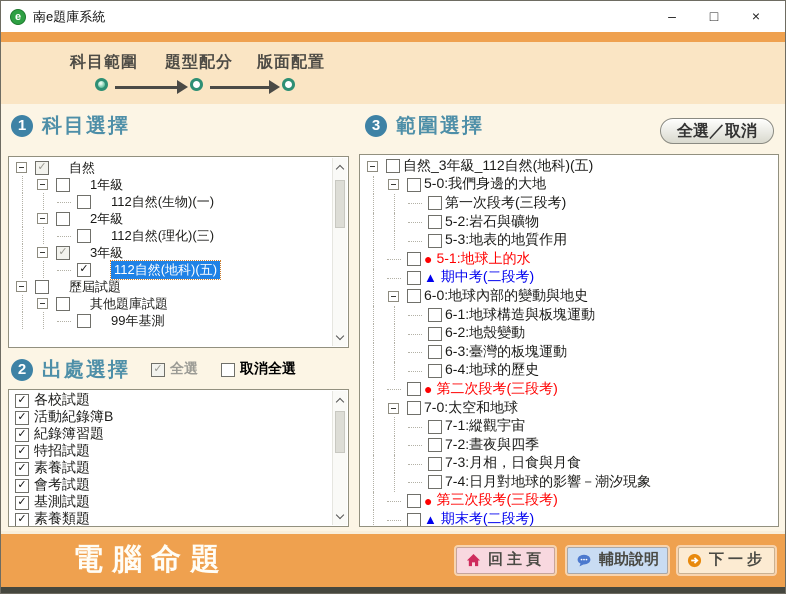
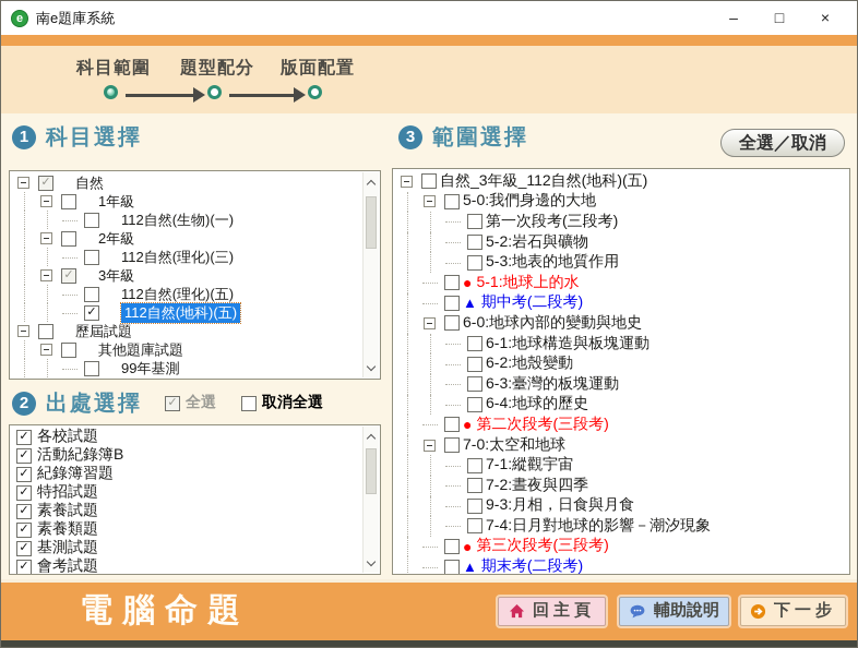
  e
  南e題庫系統
  –
  □
  ×
  科目範圍
  題型配分
  版面配置
  1
  科目選擇
  ✓
  自然
  1年級
  112自然(生物)(一)
  2年級
  112自然(理化)(三)
  ✓
  3年級
+ 112自然(理化)(五)
  ✓
  112自然(地科)(五)
  歷屆試題
  其他題庫試題
  99年基測
  2
  出處選擇
  ✓
  全選
  取消全選
  ✓
  各校試題
  ✓
  活動紀錄簿B
  ✓
  紀錄簿習題
  ✓
  特招試題
  ✓
  素養試題
  ✓
- 會考試題
+ 素養類題
  ✓
  基測試題
  ✓
- 素養類題
+ 會考試題
  3
  範圍選擇
  全選／取消
  自然_3年級_112自然(地科)(五)
  5-0:我們身邊的大地
  第一次段考(三段考)
  5-2:岩石與礦物
  5-3:地表的地質作用
  ●
  5-1:地球上的水
  ▲
  期中考(二段考)
  6-0:地球內部的變動與地史
  6-1:地球構造與板塊運動
  6-2:地殼變動
  6-3:臺灣的板塊運動
  6-4:地球的歷史
  ●
  第二次段考(三段考)
  7-0:太空和地球
  7-1:縱觀宇宙
  7-2:晝夜與四季
- 7-3:月相，日食與月食
+ 9-3:月相，日食與月食
  7-4:日月對地球的影響－潮汐現象
  ●
  第三次段考(三段考)
  ▲
  期末考(二段考)
  電腦命題
  回主頁
  輔助說明
  下一步
